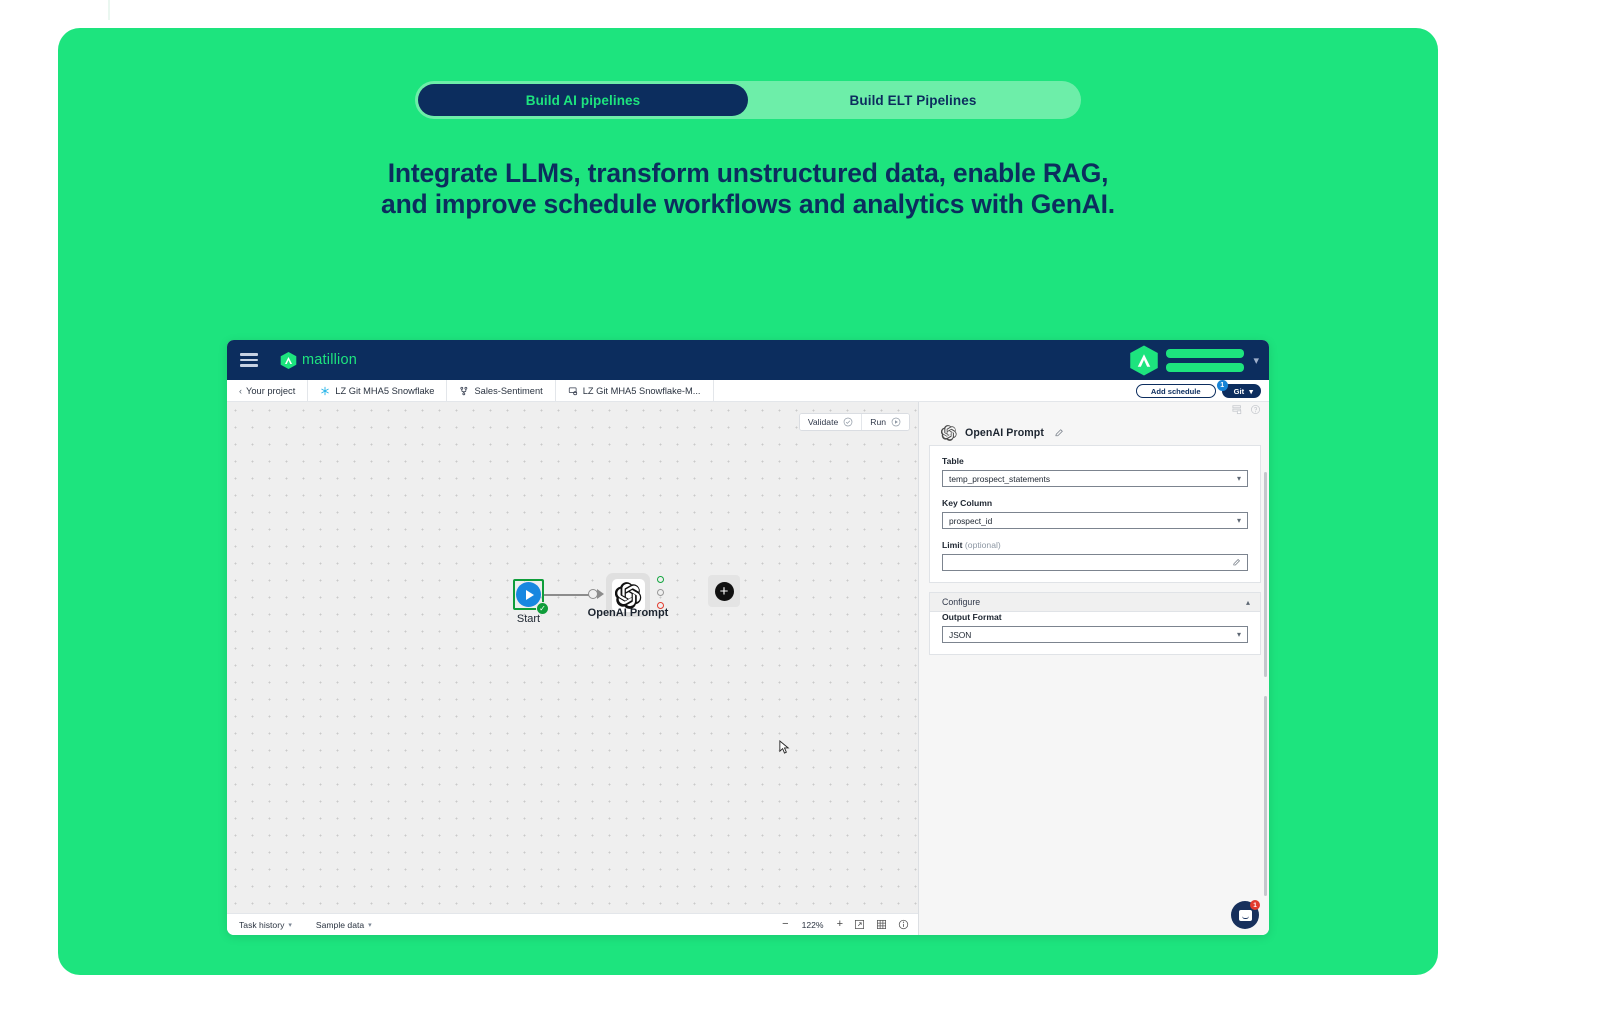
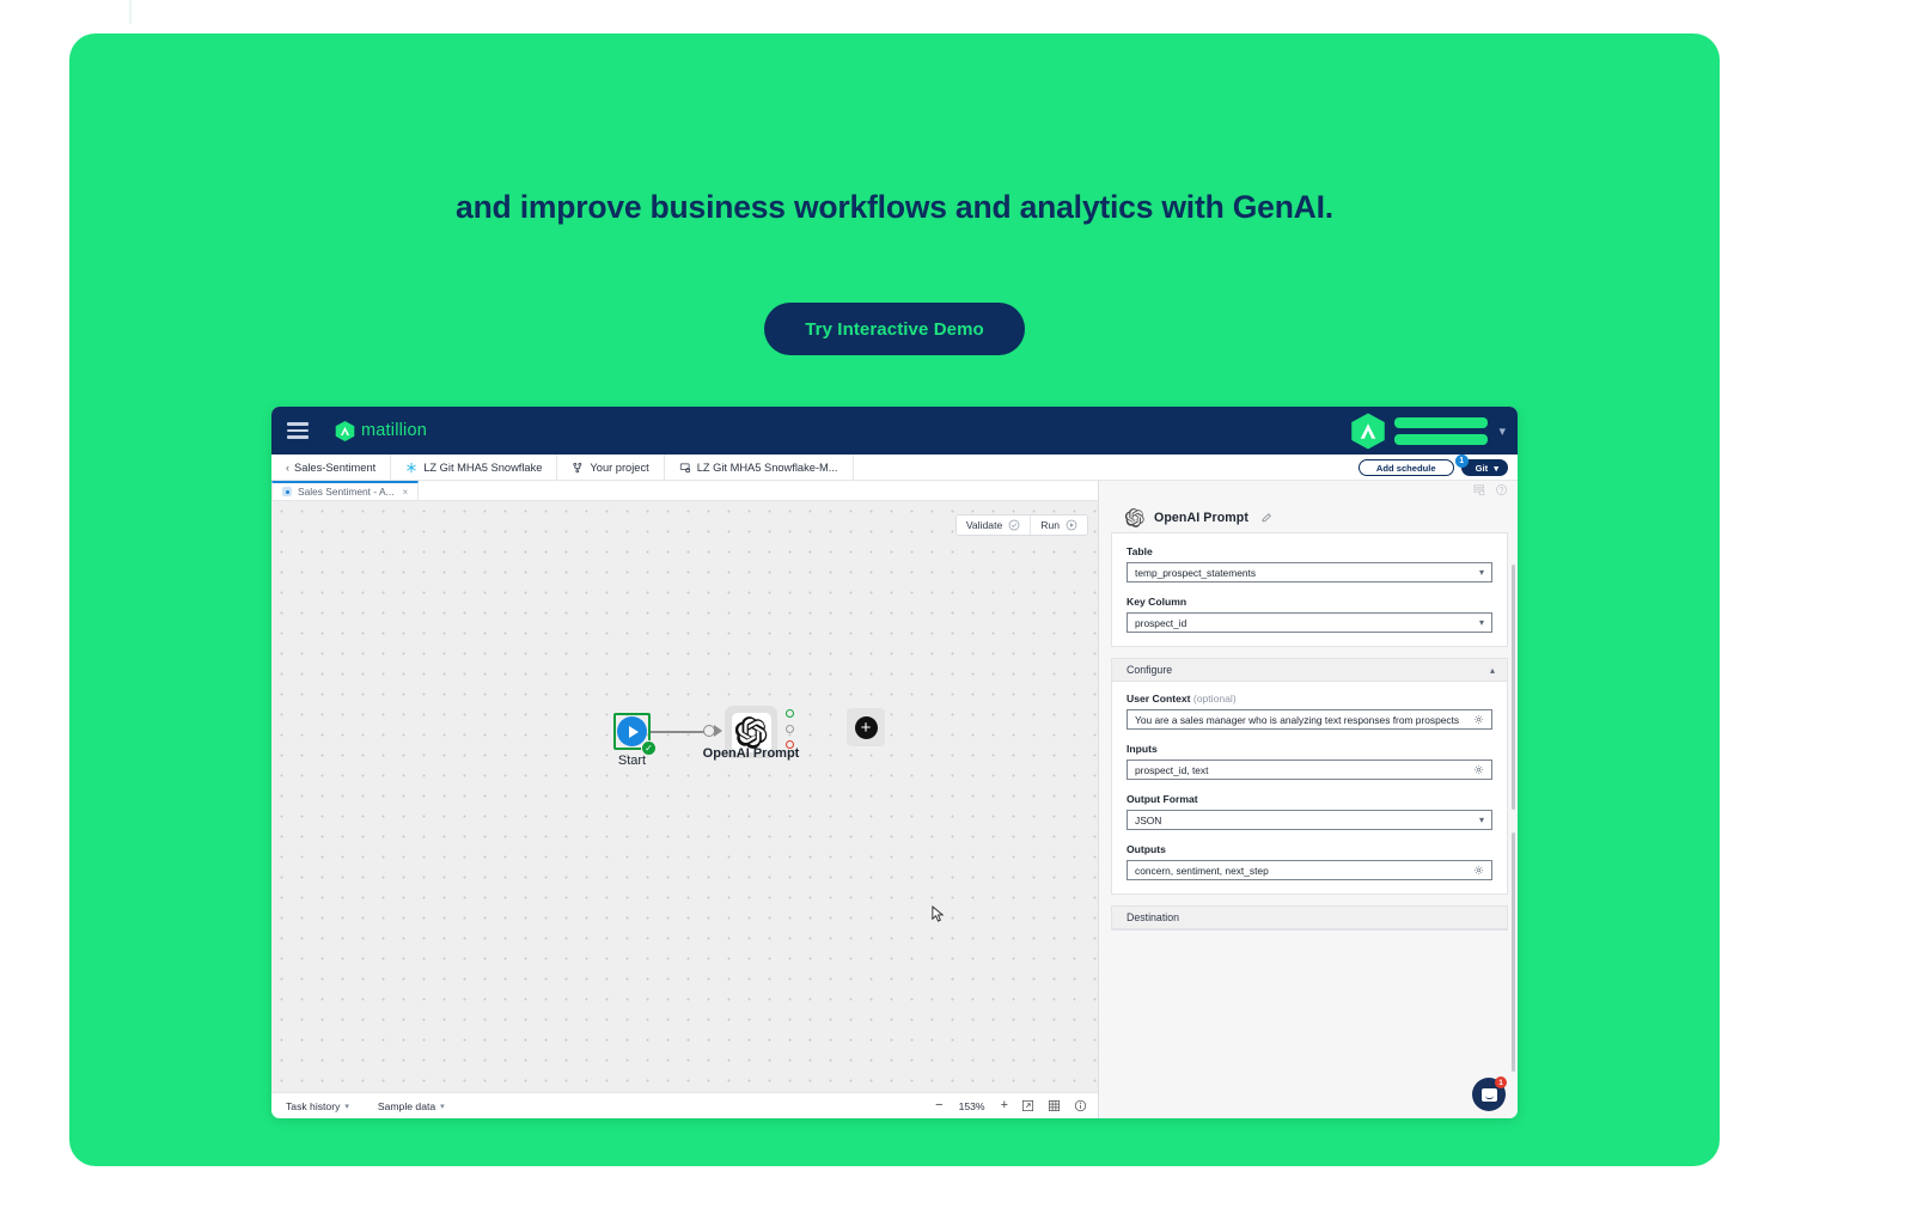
- Build AI pipelines
- Build ELT Pipelines
- Integrate LLMs, transform unstructured data, enable RAG,
- and improve schedule workflows and analytics with GenAI.
+ and improve business workflows and analytics with GenAI.
+ Try Interactive Demo
  matillion
  ▾
  ‹
- Your project
+ Sales-Sentiment
  LZ Git MHA5 Snowflake
- Sales-Sentiment
+ Your project
  LZ Git MHA5 Snowflake-M...
  Add schedule
  Git
  ▾
+ Sales Sentiment - A...
+ ×
  Validate
  Run
  ✓
  Start
  OpenAI Prompt
  +
  Task history
  Sample data
  −
- 122%
+ 153%
  +
  OpenAI Prompt
  Table
  temp_prospect_statements
  ▾
  Key Column
  prospect_id
  ▾
- Limit (optional)
  Configure
  ▴
+ User Context (optional)
+ You are a sales manager who is analyzing text responses from prospects
+ Inputs
+ prospect_id, text
  Output Format
  JSON
  ▾
+ Outputs
+ concern, sentiment, next_step
+ Destination
